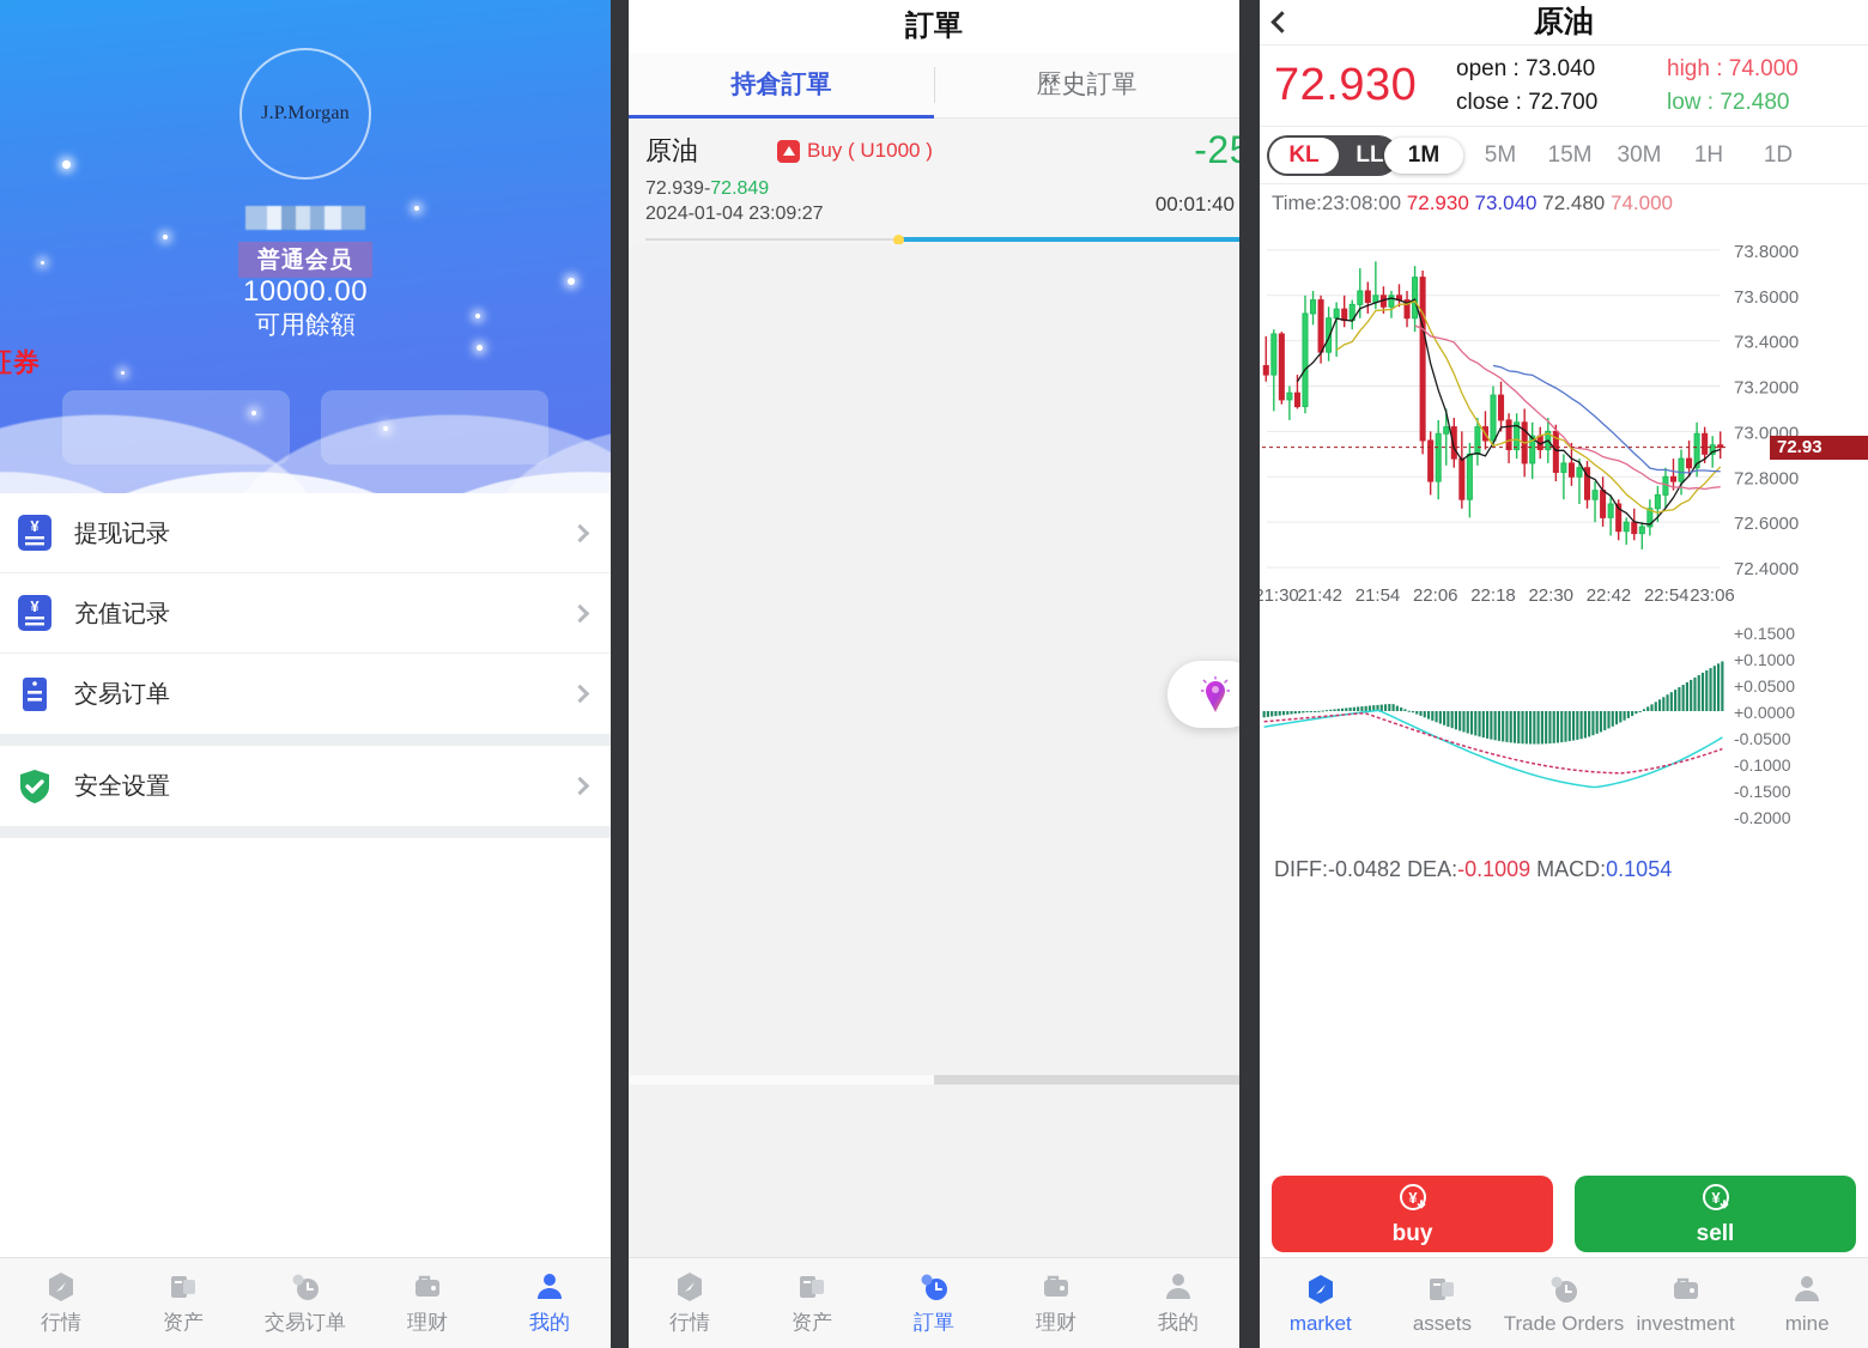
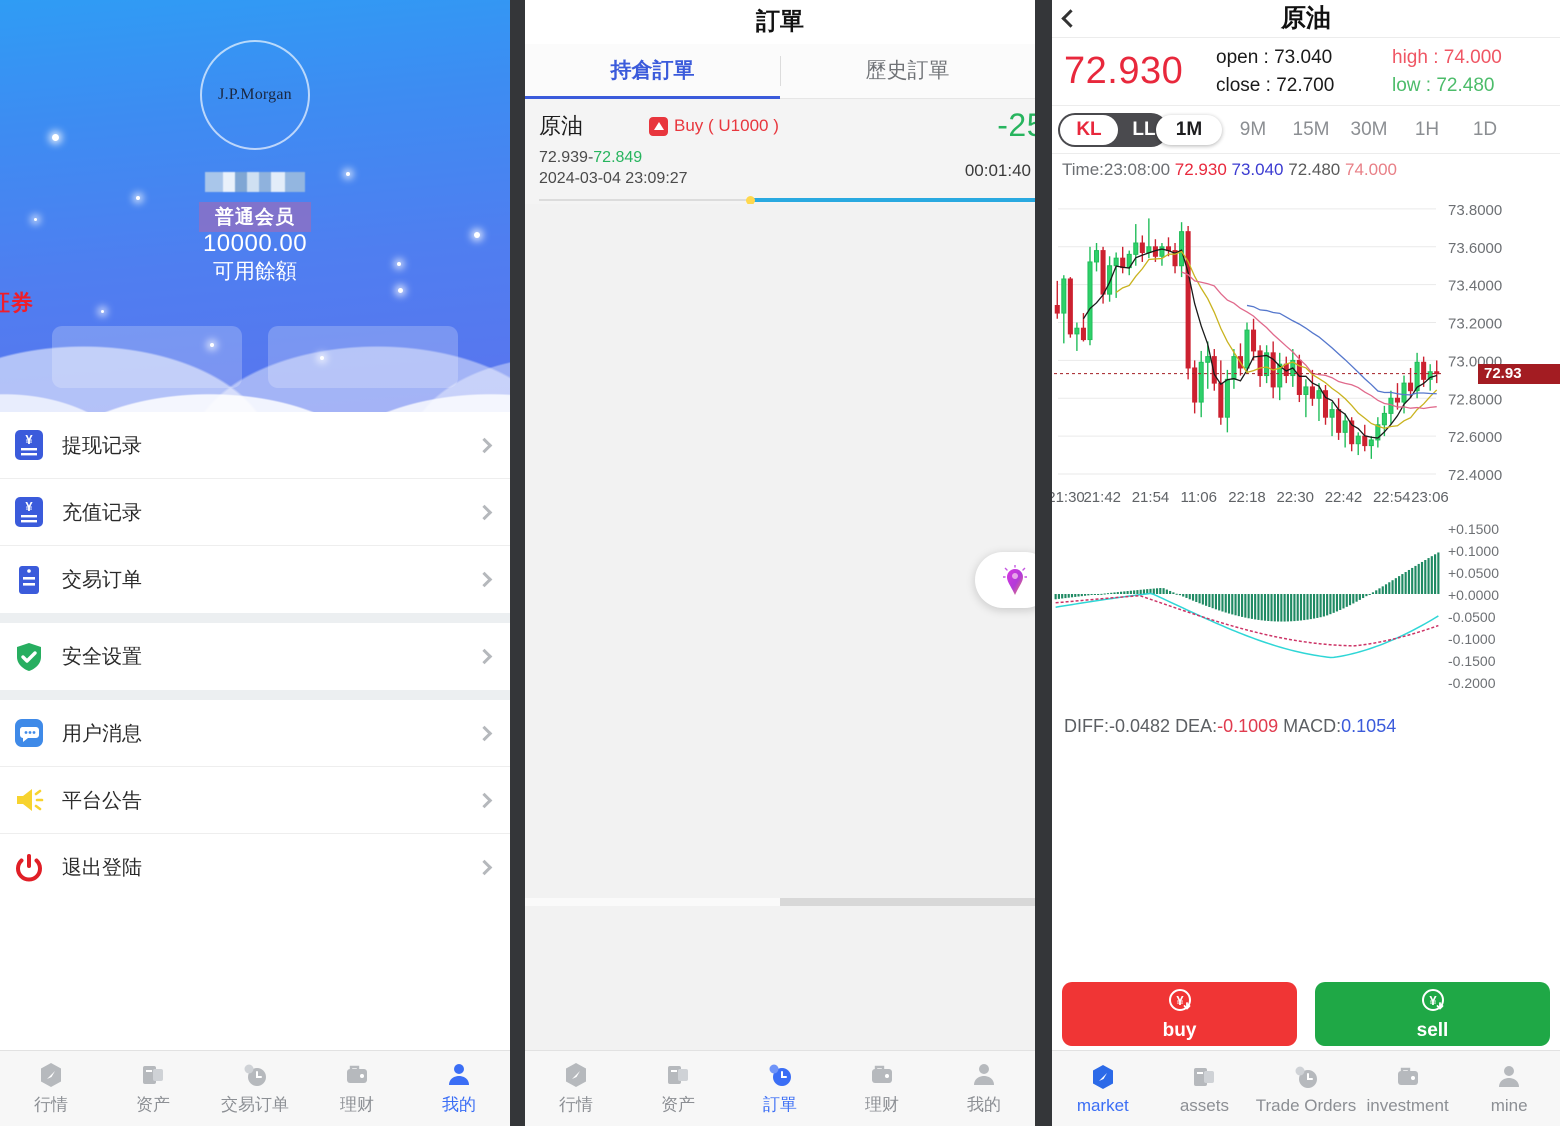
  J.P.Morgan
  普通会员
  10000.00
  ¥
  提现记录
  ¥
  充值记录
  交易订单
  安全设置
+ 用户消息
+ 平台公告
+ 退出登陆
  行情
  资产
  交易订单
  理财
  我的
  訂單
  持倉訂單
  歷史訂單
  原油
  Buy ( U1000 )
  72.939-72.849
- 2024-01-04 23:09:27
+ 2024-03-04 23:09:27
  00:01:40
  行情
  资产
  訂單
  理财
  我的
  原油
  72.930
  open : 73.040
  high : 74.000
  close : 72.700
  low : 72.480
  KL
  LL
  1M
- 5M
+ 9M
  15M
  30M
  1H
  1D
  Time:23:08:00 72.930 73.040 72.480 74.000
  73.8000
  73.6000
  73.4000
  73.2000
  73.0000
  72.8000
  72.6000
  72.4000
  21:30
  21:42
  21:54
- 22:06
+ 11:06
  22:18
  22:30
  22:42
  22:54
  23:06
  72.93
  +0.1500
  +0.1000
  +0.0500
  +0.0000
  -0.0500
  -0.1000
  -0.1500
  -0.2000
  DIFF:-0.0482 DEA:-0.1009 MACD:0.1054
  ¥
  buy
  ¥
  sell
  market
  assets
  Trade Orders
  investment
  mine
